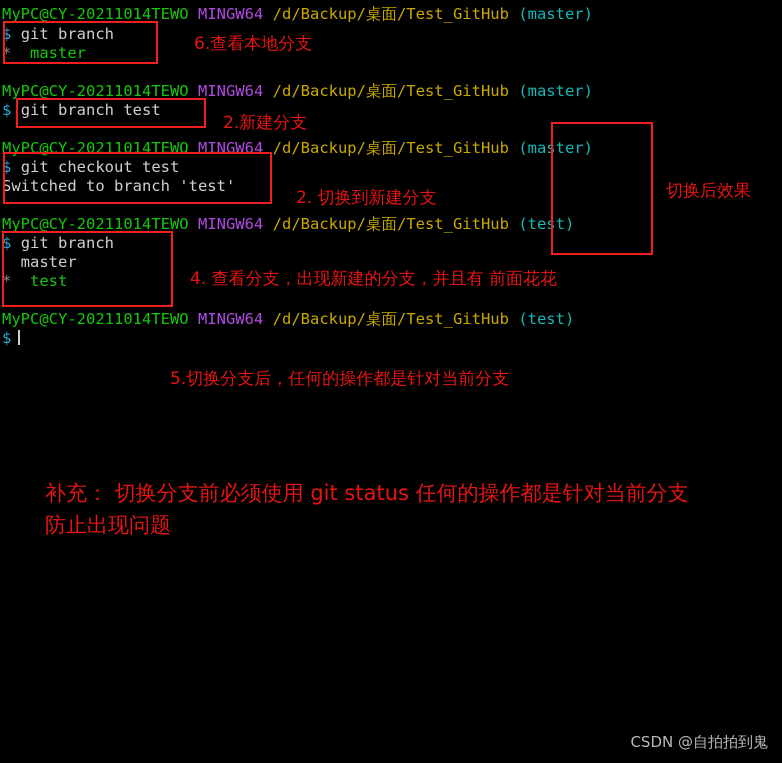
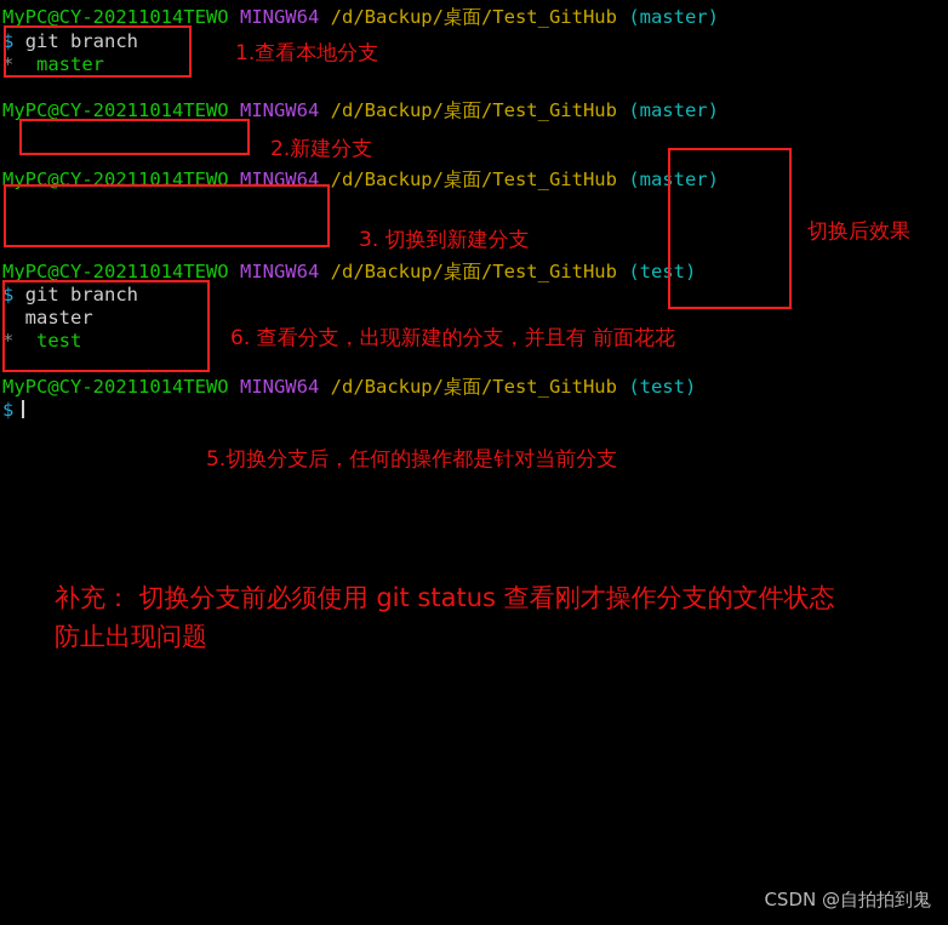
  MyPC@CY-20211014TEWO MINGW64 /d/Backup/桌面/Test_GitHub (master)
  $ git branch
  * master
  MyPC@CY-20211014TEWO MINGW64 /d/Backup/桌面/Test_GitHub (master)
- $ git branch test
  MyPC@CY-20211014TEWO MINGW64 /d/Backup/桌面/Test_GitHub (master)
- $ git checkout test
- Switched to branch 'test'
  MyPC@CY-20211014TEWO MINGW64 /d/Backup/桌面/Test_GitHub (test)
  $ git branch
  master
  * test
  MyPC@CY-20211014TEWO MINGW64 /d/Backup/桌面/Test_GitHub (test)
  $
- 6.查看本地分支
+ 1.查看本地分支
  2.新建分支
- 2. 切换到新建分支
+ 3. 切换到新建分支
  切换后效果
- 4. 查看分支，出现新建的分支，并且有 前面花花
+ 6. 查看分支，出现新建的分支，并且有 前面花花
  5.切换分支后，任何的操作都是针对当前分支
- 补充： 切换分支前必须使用 git status 任何的操作都是针对当前分支
+ 补充： 切换分支前必须使用 git status 查看刚才操作分支的文件状态
  防止出现问题
  CSDN @自拍拍到鬼
